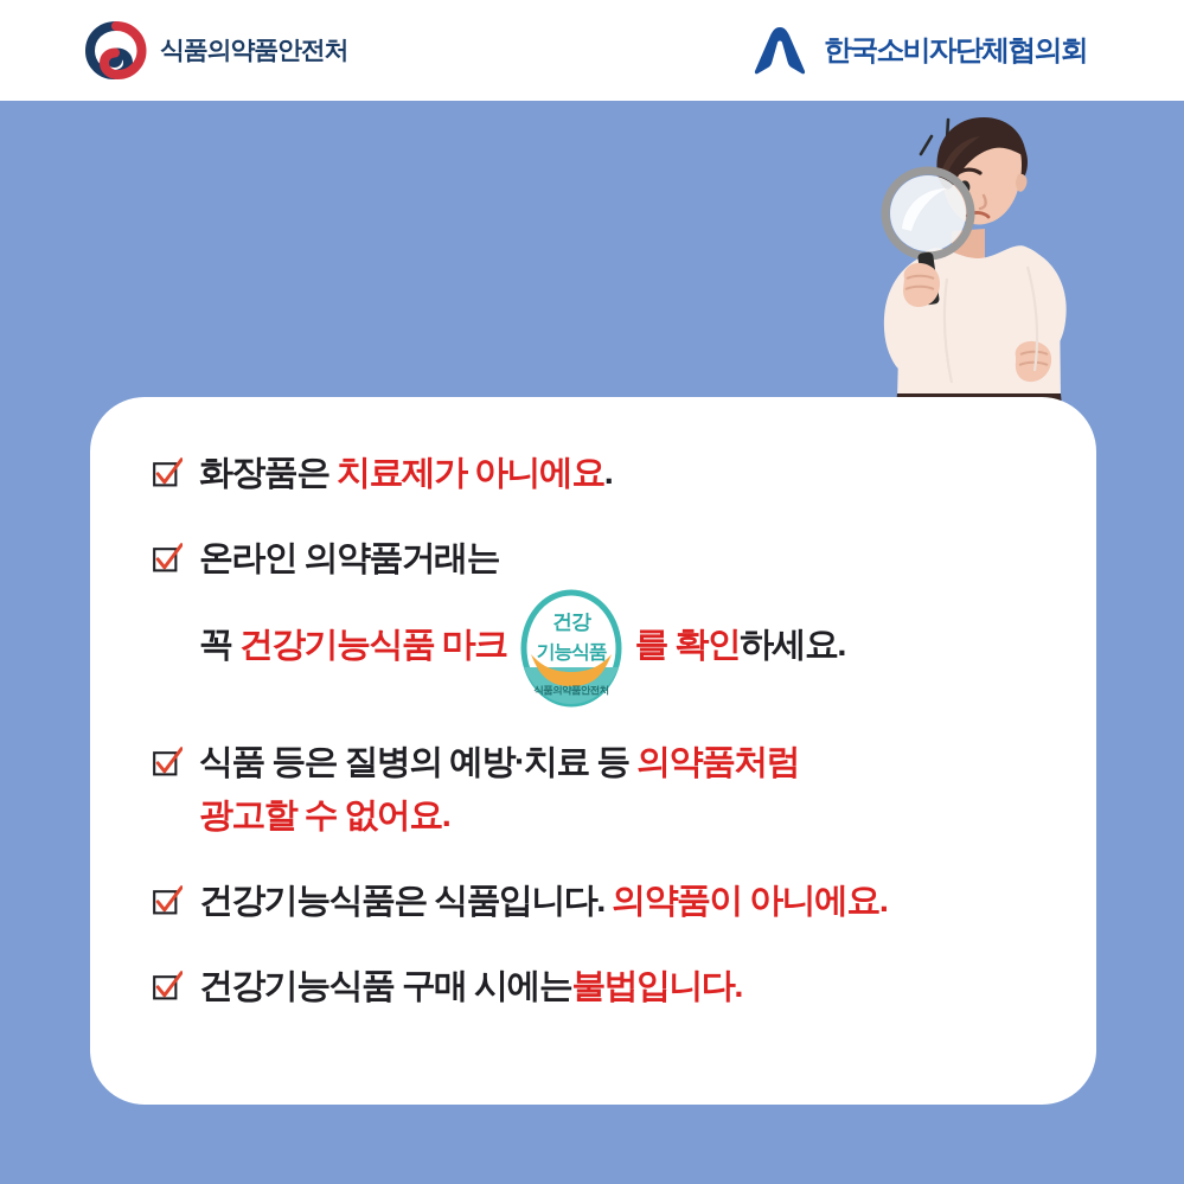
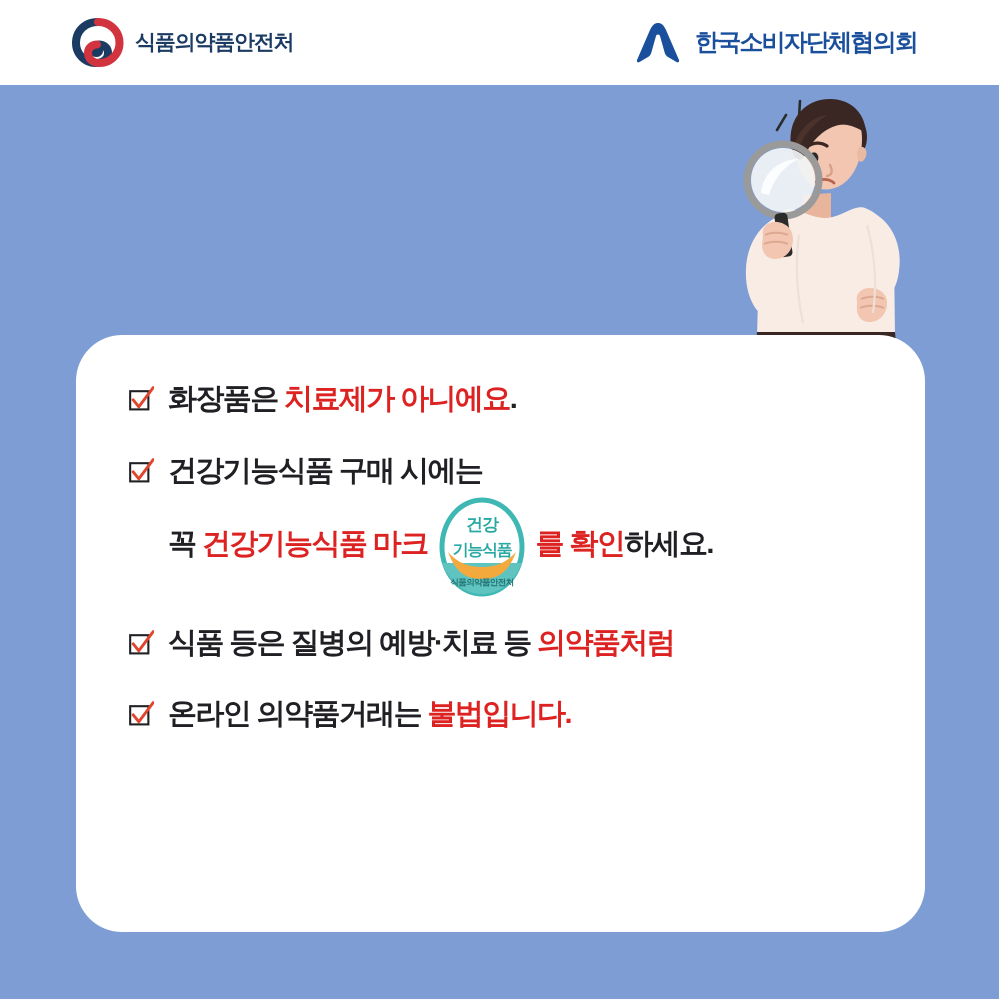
  식품의약품안전처
  한국소비자단체협의회
  화장품은 치료제가 아니에요.
- 온라인 의약품거래는
+ 건강기능식품 구매 시에는
  꼭 건강기능식품 마크
  건강
  기능식품
  식품의약품안전처
  를 확인하세요.
  식품 등은 질병의 예방·치료 등 의약품처럼
- 광고할 수 없어요.
- 건강기능식품은 식품입니다. 의약품이 아니에요.
- 건강기능식품 구매 시에는불법입니다.
+ 온라인 의약품거래는 불법입니다.
